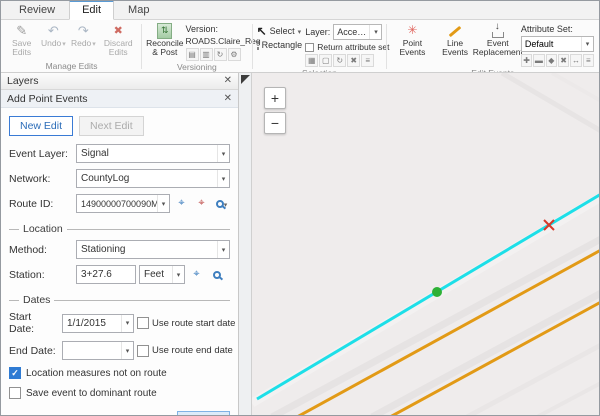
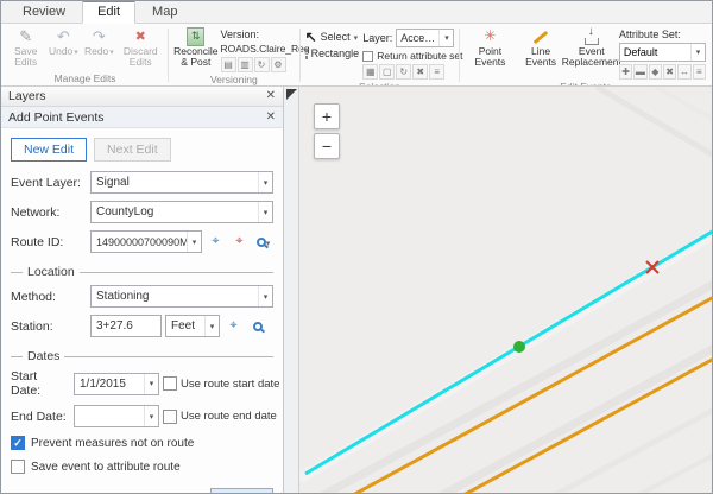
  Review
  Edit
  Map
  Save Edits
  Undo
  Redo
  Discard Edits
  Manage Edits
  Reconcile & Post
  Version:
  ROADS.Claire_Reg
  ▤
  ▥
  ↻
  ⚙
  Versioning
  Select
  Rectangle
  Layer:
  Return attribute set
  ▦
  ▢
  ↻
  ✖
  ≡
  Point Events
  Line Events
  Event Replacement
  Attribute Set:
  Default
  ✚
  ▬
  ◆
  ✖
  ↔
  ≡
  Layers
  ✕
  Add Point Events
  ✕
  New Edit
  Next Edit
  Event Layer:
  Signal
  Network:
  CountyLog
  Route ID:
  14900000700090M
  ⌖
  ⌖
  Location
  Method:
  Stationing
  Station:
  3+27.6
  Feet
  ⌖
  Dates
  Start Date:
  1/1/2015
  Use route start date
  End Date:
  Use route end date
- Location measures not on route
+ Prevent measures not on route
- Save event to dominant route
+ Save event to attribute route
  +
  −
